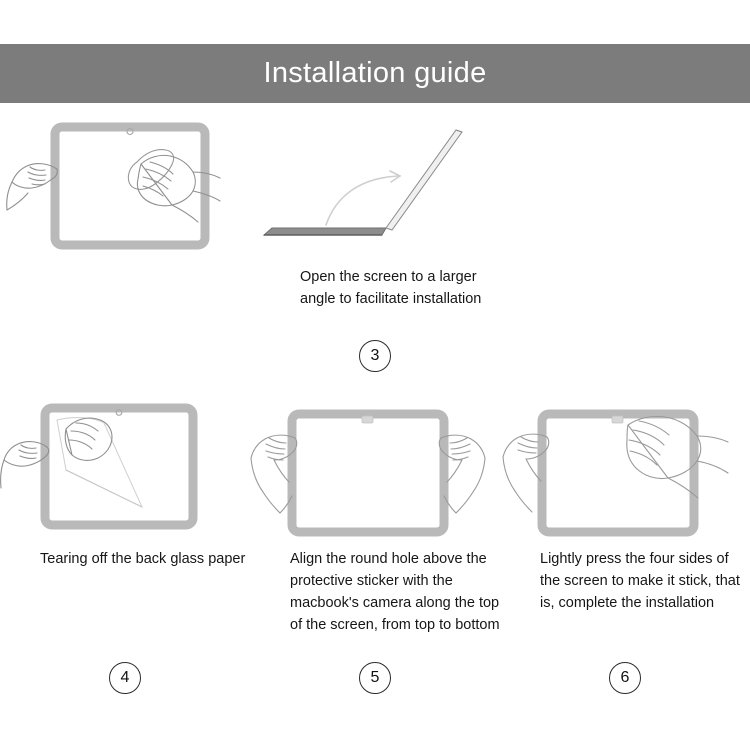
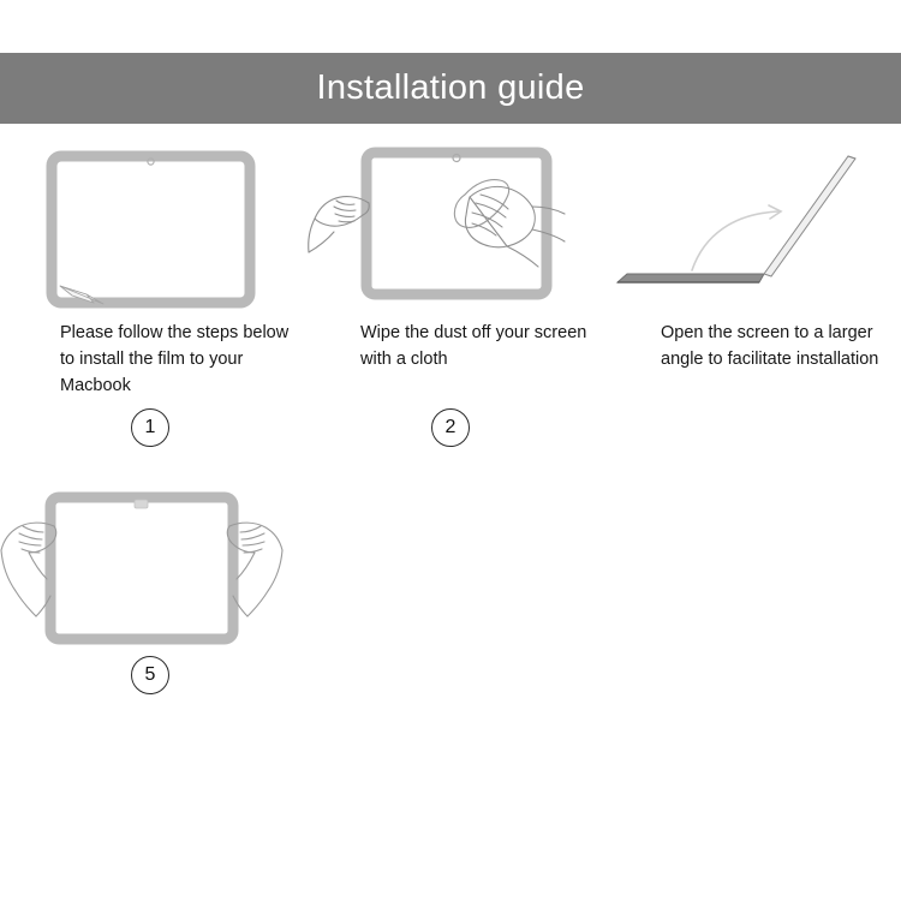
  Installation guide
+ Please follow the steps below to install the film to your Macbook
+ 1
+ Wipe the dust off your screen with a cloth
+ 2
  Open the screen to a larger angle to facilitate installation
- 3
- Tearing off the back glass paper
- 4
- Align the round hole above the protective sticker with the macbook's camera along the top of the screen, from top to bottom
  5
- Lightly press the four sides of the screen to make it stick, that is, complete the installation
- 6
